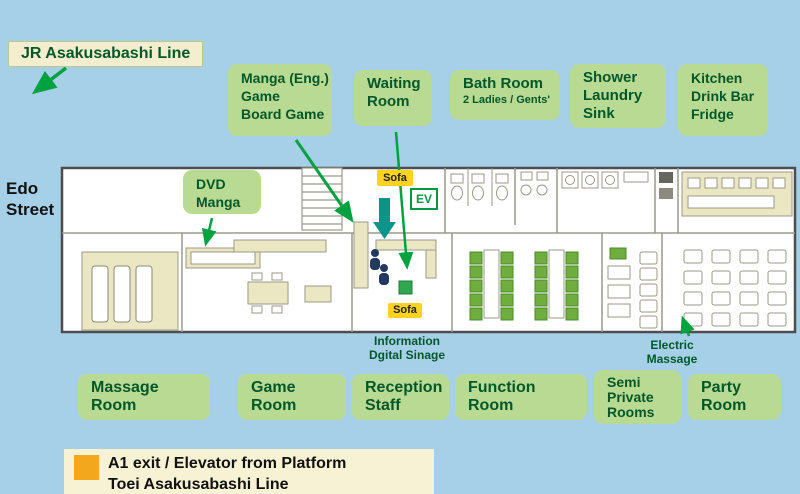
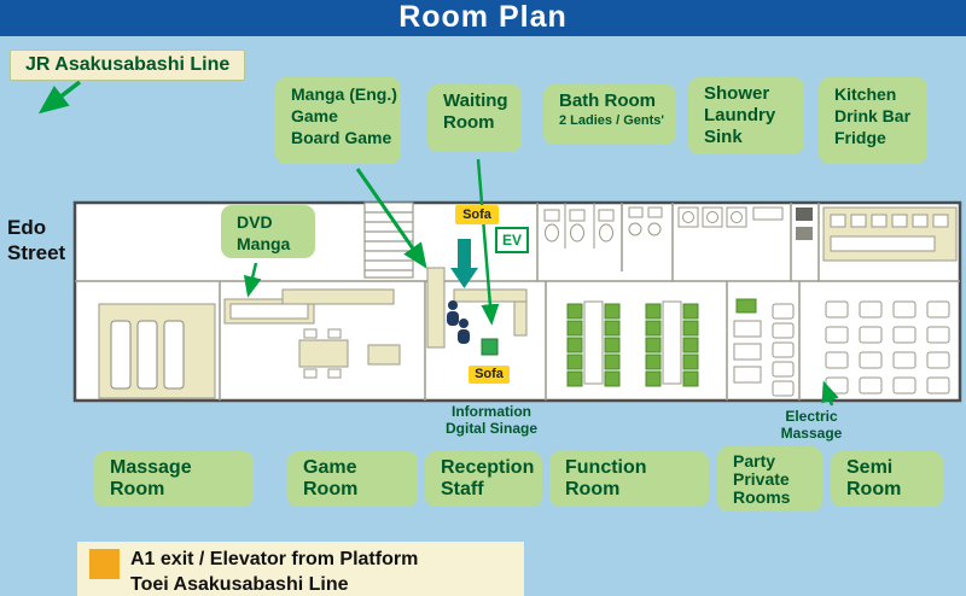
+ Room Plan
  JR Asakusabashi Line
  Edo
  Street
  Manga (Eng.)
  Game
  Board Game
  Waiting
  Room
  Bath Room
  2 Ladies / Gents'
  Shower
  Laundry
  Sink
  Kitchen
  Drink Bar
  Fridge
  DVD
  Manga
  Sofa
  EV
  Sofa
  Information
  Dgital Sinage
  Electric
  Massage
  Massage
  Room
  Game
  Room
  Reception
  Staff
  Function
  Room
- Semi
+ Party
  Private
  Rooms
- Party
+ Semi
  Room
  A1 exit / Elevator from Platform
  Toei Asakusabashi Line
